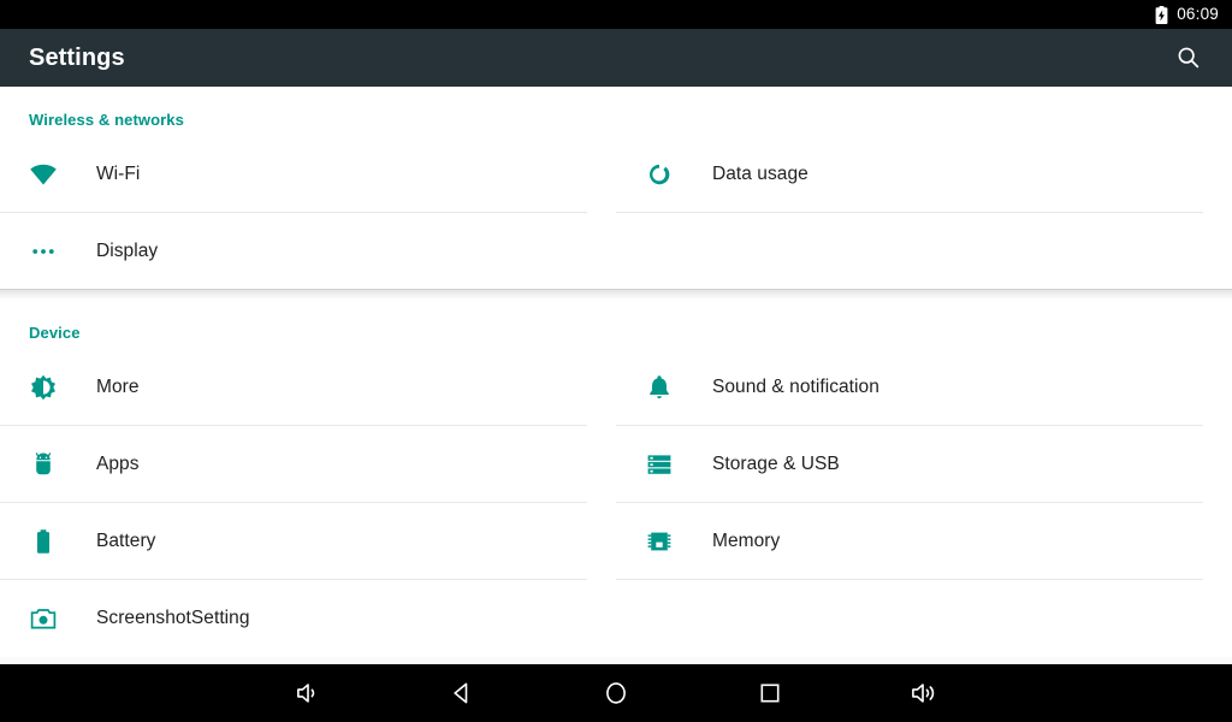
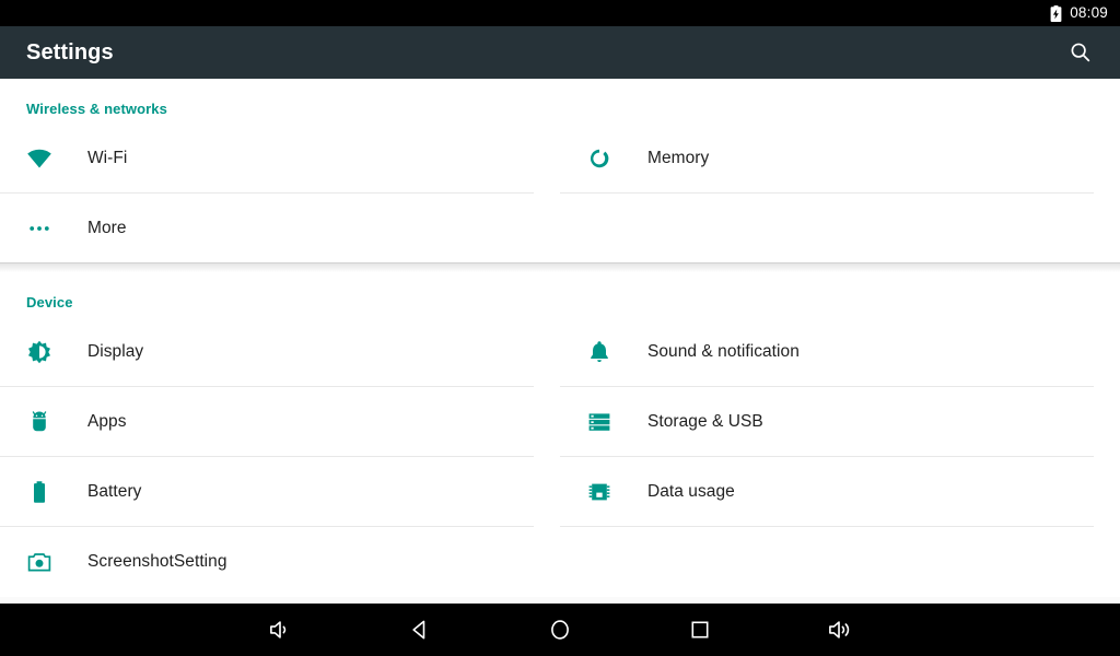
- 06:09
+ 08:09
  Settings
  Wireless & networks
  Wi-Fi
- Display
+ More
- Data usage
+ Memory
  Device
- More
+ Display
  Apps
  Battery
  ScreenshotSetting
  Sound & notification
  Storage & USB
- Memory
+ Data usage
